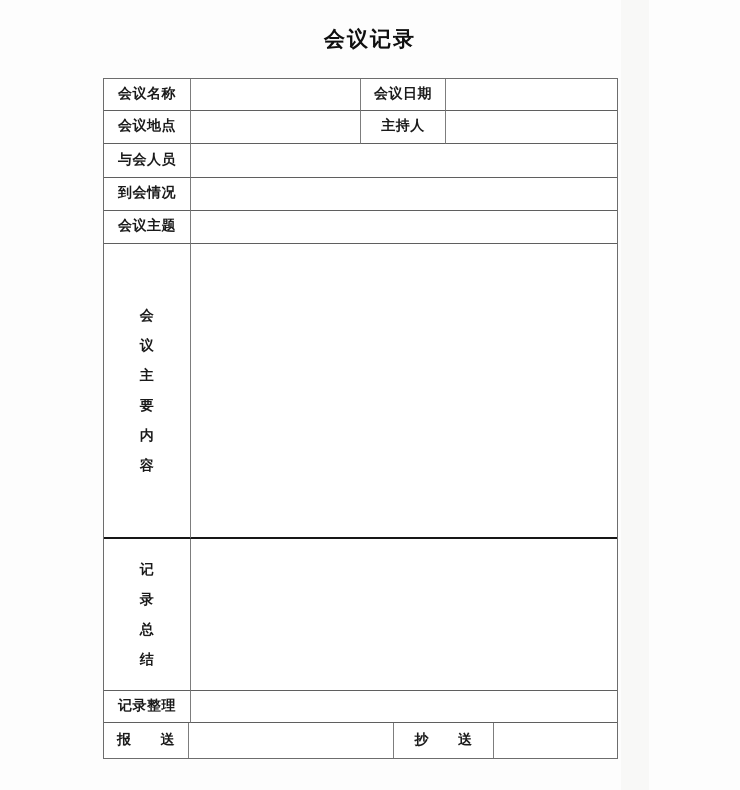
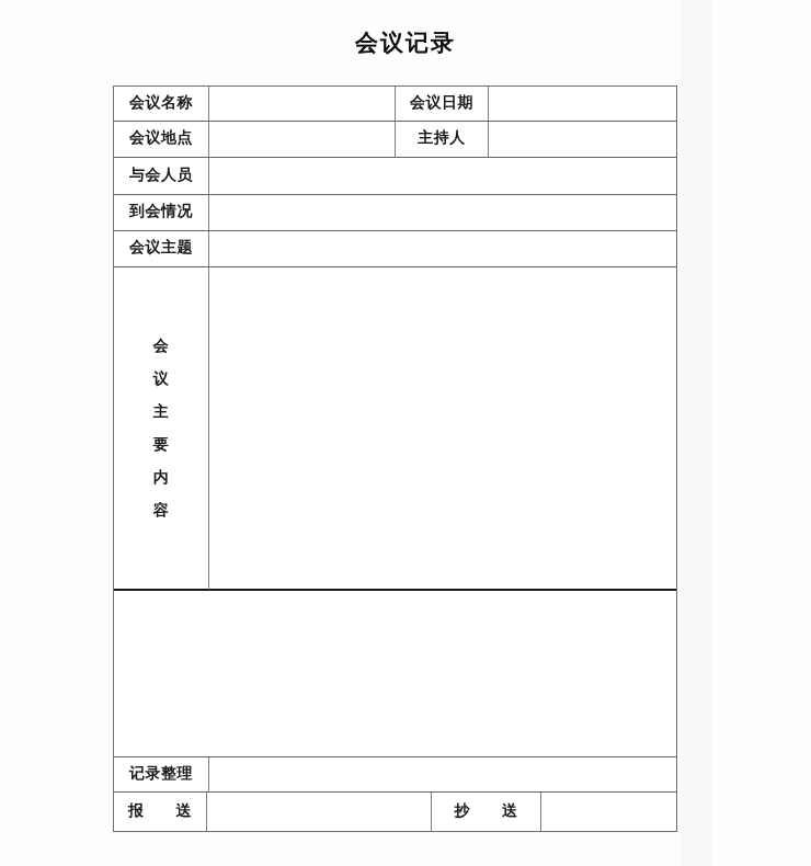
  会议记录
  会议名称
  会议日期
  会议地点
  主持人
  与会人员
  到会情况
  会议主题
  会议主要内容
- 记录总结
  记录整理
  报 送
  抄 送
